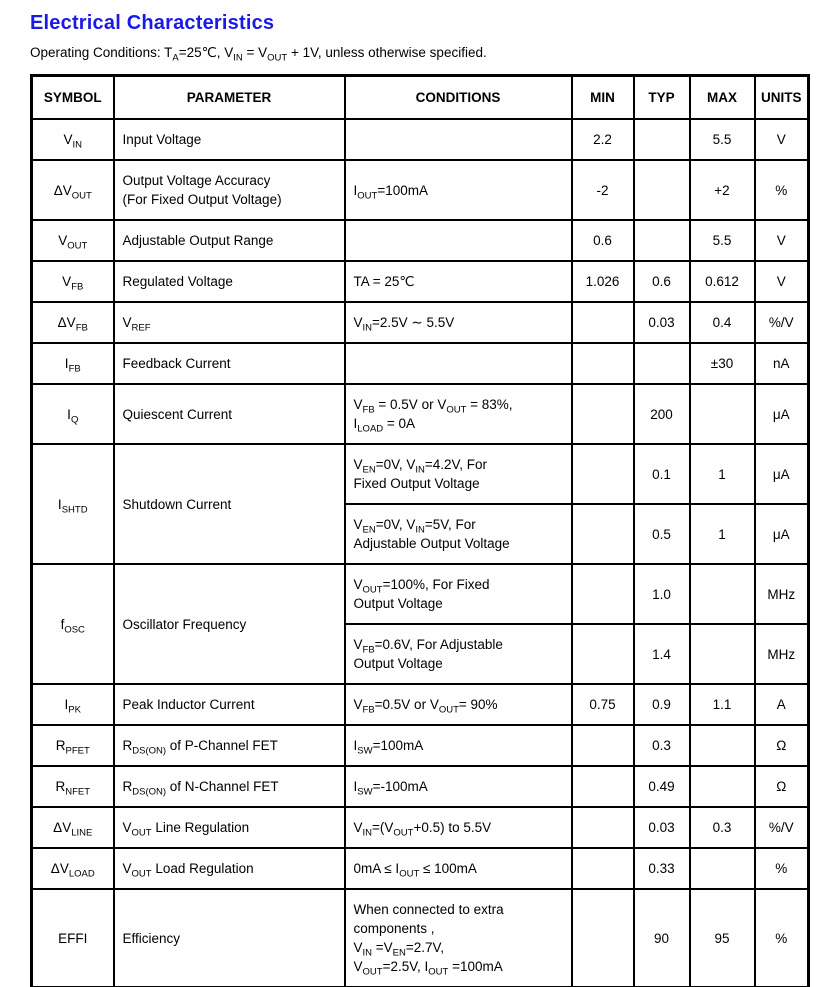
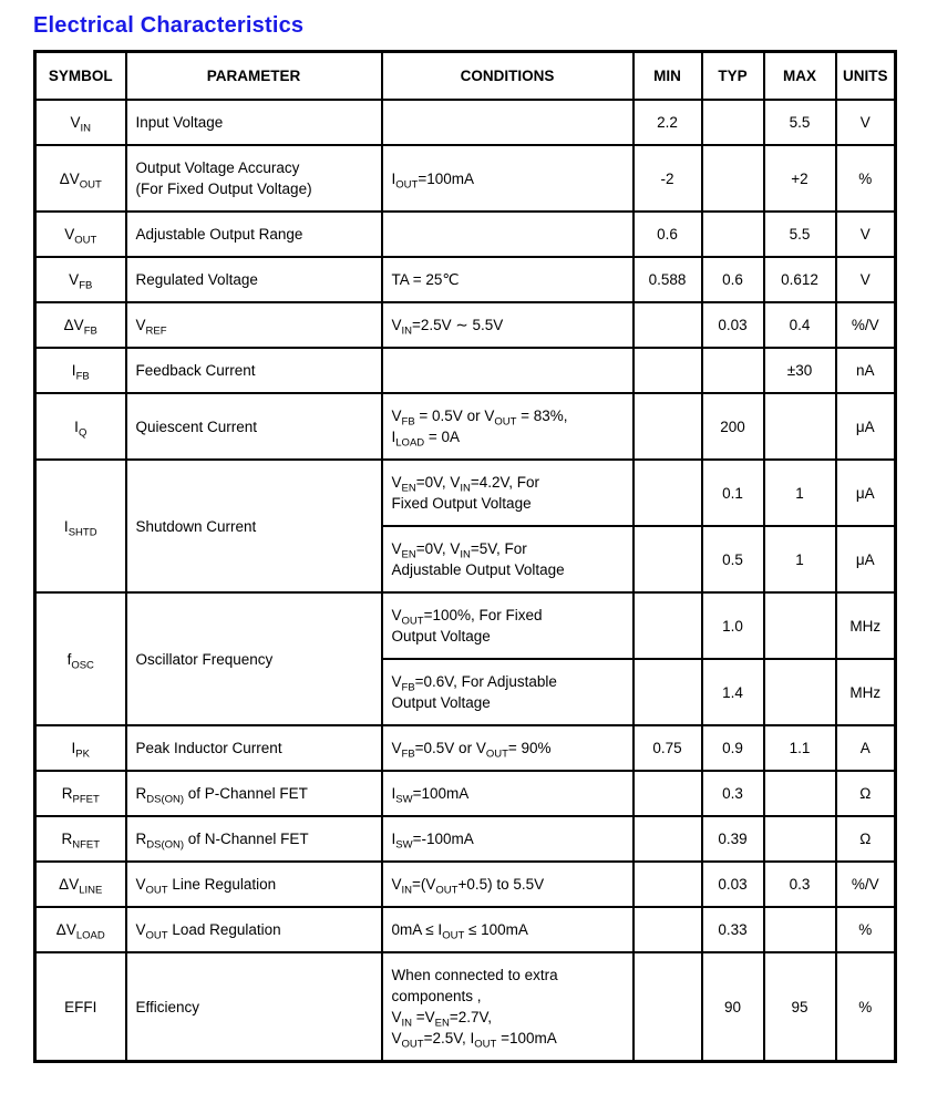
  Electrical Characteristics
- Operating Conditions: TA=25℃, VIN = VOUT + 1V, unless otherwise specified.
  SYMBOL	PARAMETER	CONDITIONS	MIN	TYP	MAX	UNITS
  VIN	Input Voltage		2.2		5.5	V
  ΔVOUT	Output Voltage Accuracy(For Fixed Output Voltage)	IOUT=100mA	-2		+2	%
  VOUT	Adjustable Output Range		0.6		5.5	V
- VFB	Regulated Voltage	TA = 25℃	1.026	0.6	0.612	V
+ VFB	Regulated Voltage	TA = 25℃	0.588	0.6	0.612	V
  ΔVFB	VREF	VIN=2.5V ∼ 5.5V		0.03	0.4	%/V
  IFB	Feedback Current				±30	nA
  IQ	Quiescent Current	VFB = 0.5V or VOUT = 83%,ILOAD = 0A		200		μA
  ISHTD	Shutdown Current	VEN=0V, VIN=4.2V, ForFixed Output Voltage		0.1	1	μA
  VEN=0V, VIN=5V, ForAdjustable Output Voltage		0.5	1	μA
  fOSC	Oscillator Frequency	VOUT=100%, For FixedOutput Voltage		1.0		MHz
  VFB=0.6V, For AdjustableOutput Voltage		1.4		MHz
  IPK	Peak Inductor Current	VFB=0.5V or VOUT= 90%	0.75	0.9	1.1	A
  RPFET	RDS(ON) of P-Channel FET	ISW=100mA		0.3		Ω
- RNFET	RDS(ON) of N-Channel FET	ISW=-100mA		0.49		Ω
+ RNFET	RDS(ON) of N-Channel FET	ISW=-100mA		0.39		Ω
  ΔVLINE	VOUT Line Regulation	VIN=(VOUT+0.5) to 5.5V		0.03	0.3	%/V
  ΔVLOAD	VOUT Load Regulation	0mA ≤ IOUT ≤ 100mA		0.33		%
  EFFI	Efficiency	When connected to extracomponents ,VIN =VEN=2.7V,VOUT=2.5V, IOUT =100mA		90	95	%
